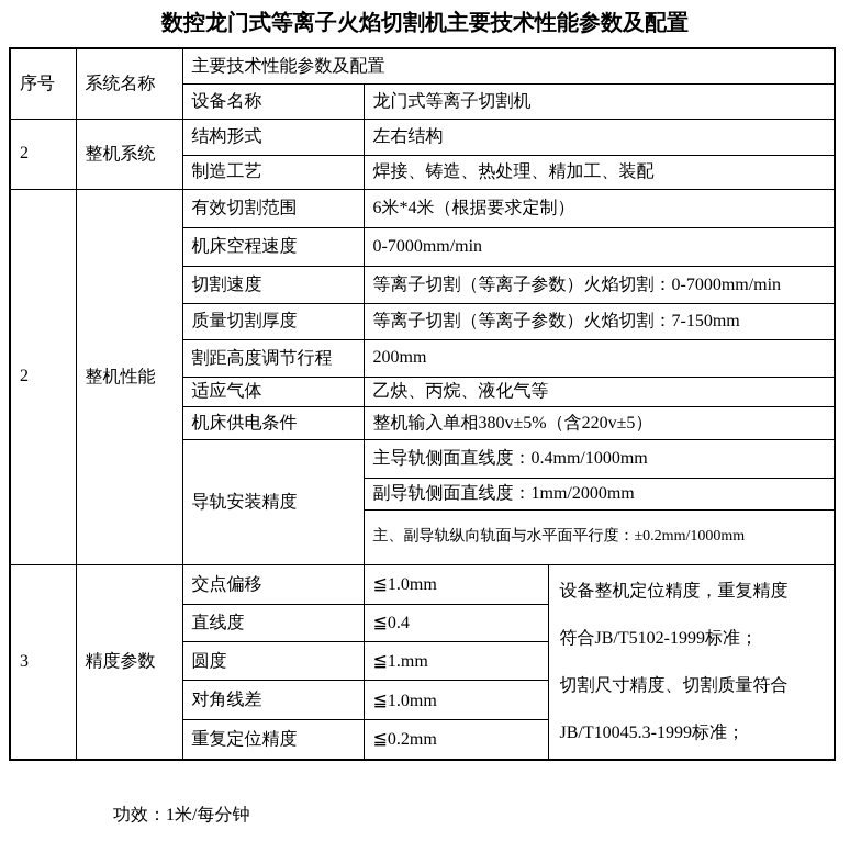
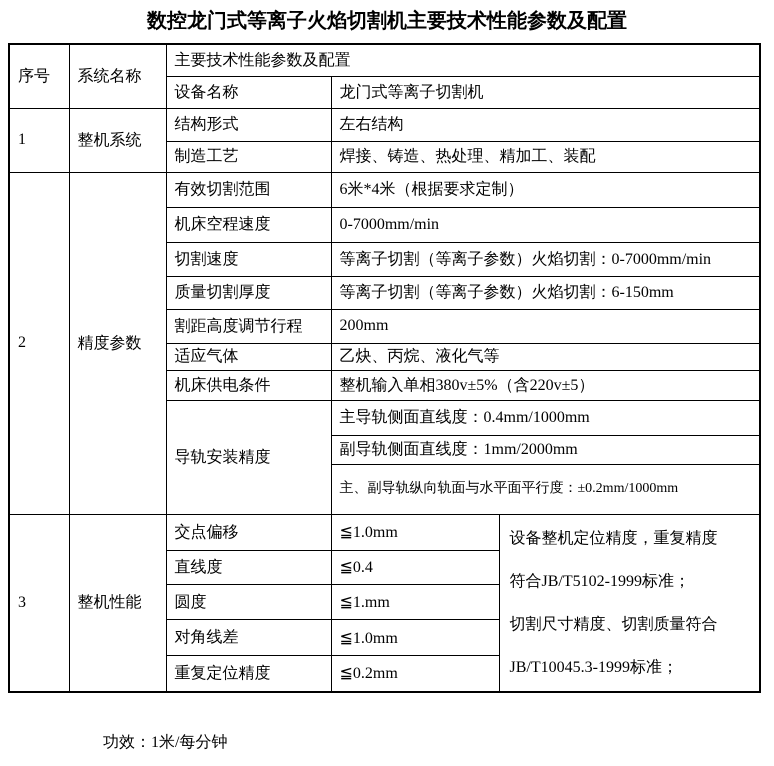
  数控龙门式等离子火焰切割机主要技术性能参数及配置
  序号	系统名称	主要技术性能参数及配置
  设备名称	龙门式等离子切割机
- 2	整机系统	结构形式	左右结构
+ 1	整机系统	结构形式	左右结构
  制造工艺	焊接、铸造、热处理、精加工、装配
- 2	整机性能	有效切割范围	6米*4米（根据要求定制）
+ 2	精度参数	有效切割范围	6米*4米（根据要求定制）
  机床空程速度	0-7000mm/min
  切割速度	等离子切割（等离子参数）火焰切割：0-7000mm/min
- 质量切割厚度	等离子切割（等离子参数）火焰切割：7-150mm
+ 质量切割厚度	等离子切割（等离子参数）火焰切割：6-150mm
  割距高度调节行程	200mm
  适应气体	乙炔、丙烷、液化气等
  机床供电条件	整机输入单相380v±5%（含220v±5）
  导轨安装精度	主导轨侧面直线度：0.4mm/1000mm
  副导轨侧面直线度：1mm/2000mm
  主、副导轨纵向轨面与水平面平行度：±0.2mm/1000mm
- 3	精度参数	交点偏移	≦1.0mm	设备整机定位精度，重复精度 符合JB/T5102-1999标准； 切割尺寸精度、切割质量符合 JB/T10045.3-1999标准；
+ 3	整机性能	交点偏移	≦1.0mm	设备整机定位精度，重复精度 符合JB/T5102-1999标准； 切割尺寸精度、切割质量符合 JB/T10045.3-1999标准；
  直线度	≦0.4
  圆度	≦1.mm
  对角线差	≦1.0mm
  重复定位精度	≦0.2mm
  功效：1米/每分钟
